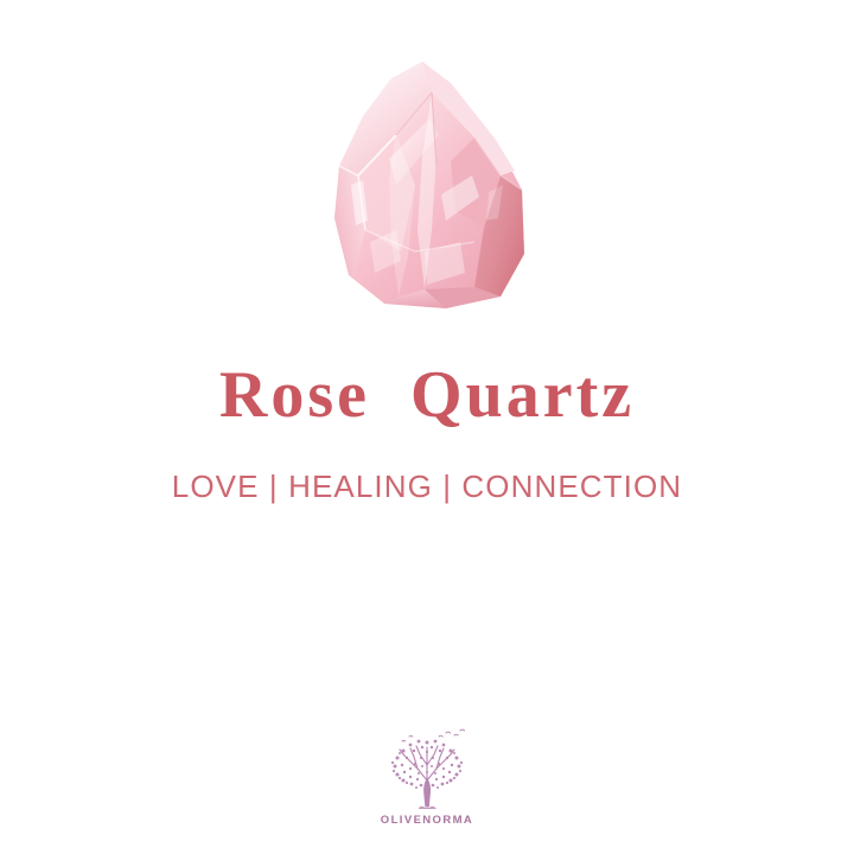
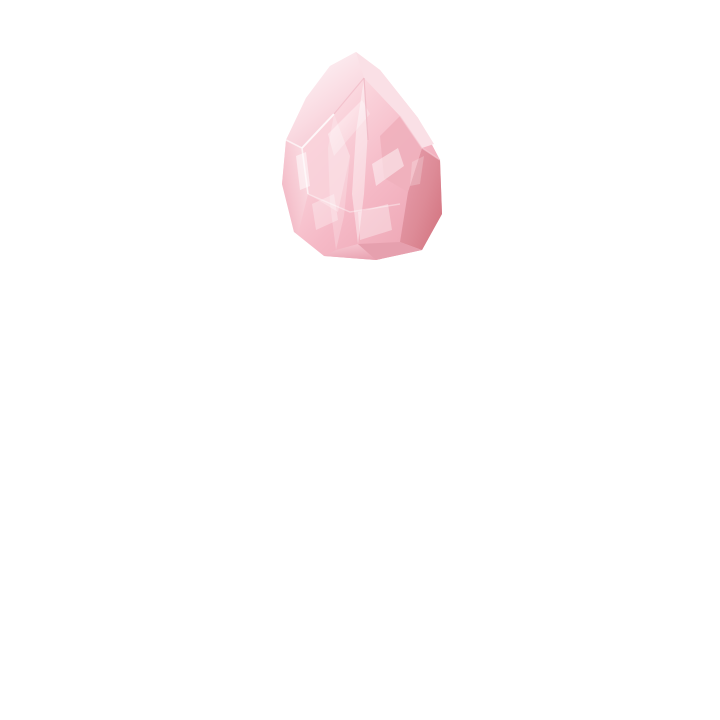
- Rose Quartz
- LOVE | HEALING | CONNECTION
- OLIVENORMA
